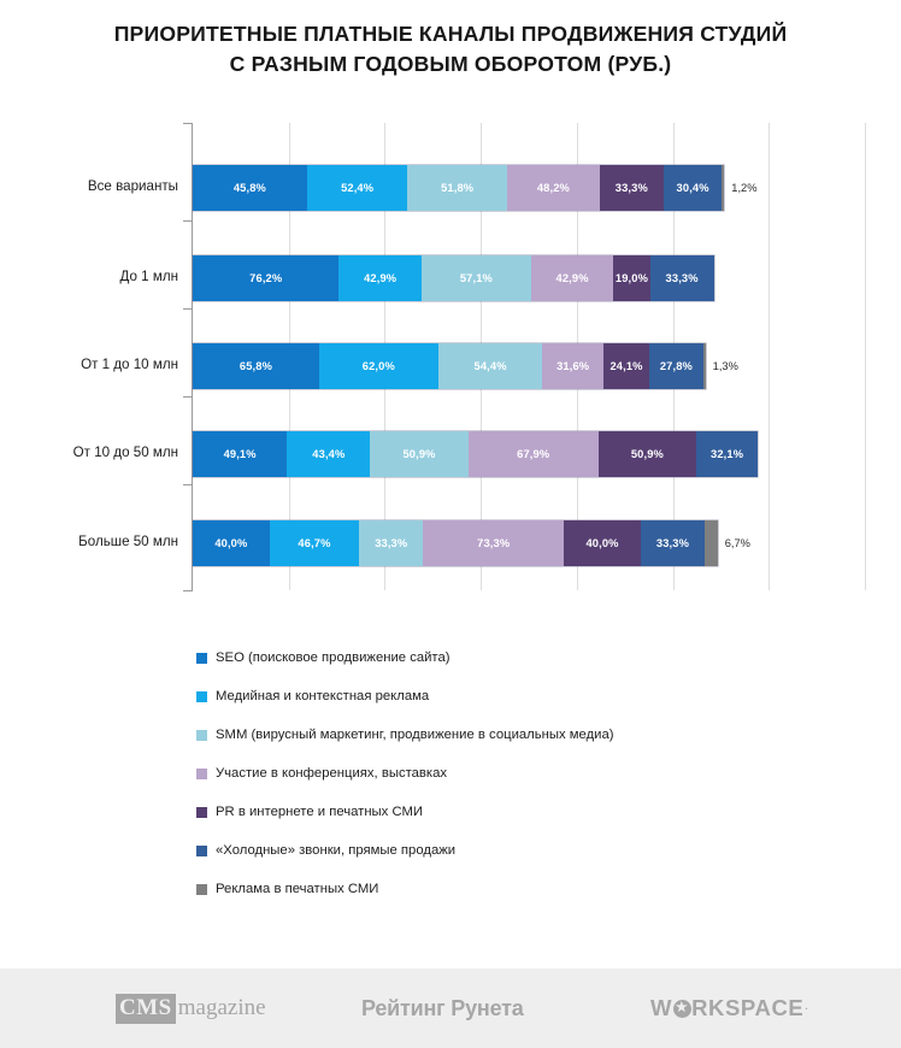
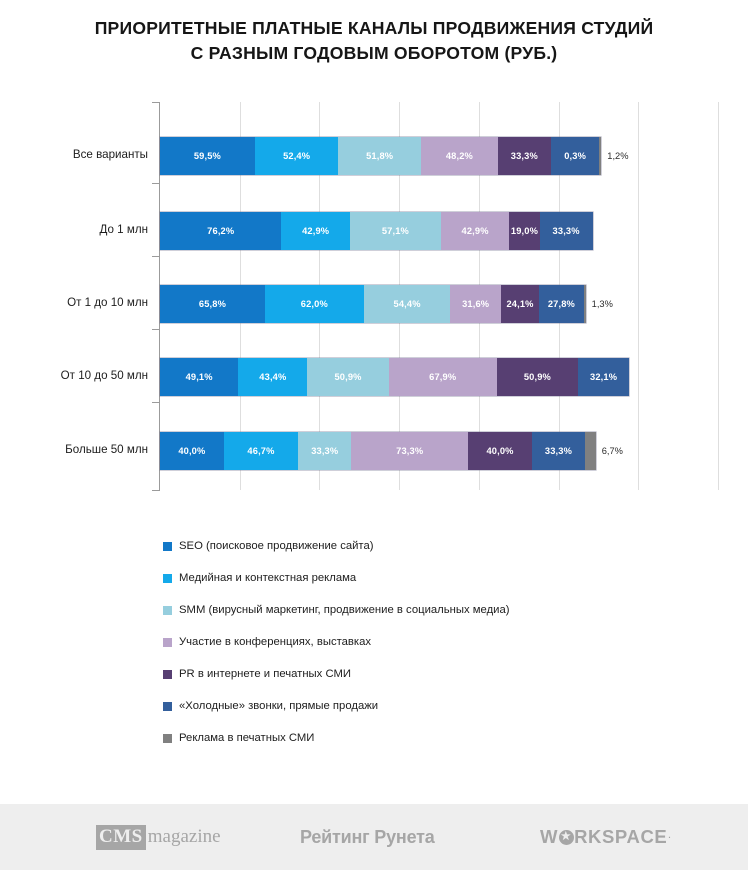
  ПРИОРИТЕТНЫЕ ПЛАТНЫЕ КАНАЛЫ ПРОДВИЖЕНИЯ СТУДИЙ
  С РАЗНЫМ ГОДОВЫМ ОБОРОТОМ (РУБ.)
- 45,8%
+ 59,5%
  52,4%
  51,8%
  48,2%
  33,3%
- 30,4%
+ 0,3%
  1,2%
  76,2%
  42,9%
  57,1%
  42,9%
  19,0%
  33,3%
  65,8%
  62,0%
  54,4%
  31,6%
  24,1%
  27,8%
  1,3%
  49,1%
  43,4%
  50,9%
  67,9%
  50,9%
  32,1%
  40,0%
  46,7%
  33,3%
  73,3%
  40,0%
  33,3%
  6,7%
  Все варианты
  До 1 млн
  От 1 до 10 млн
  От 10 до 50 млн
  Больше 50 млн
  SEO (поисковое продвижение сайта)
  Медийная и контекстная реклама
  SMM (вирусный маркетинг, продвижение в социальных медиа)
  Участие в конференциях, выставках
  PR в интернете и печатных СМИ
  «Холодные» звонки, прямые продажи
  Реклама в печатных СМИ
  CMS
  magazine
  Рейтинг Рунета
  W
  RKSPACE
  ·
